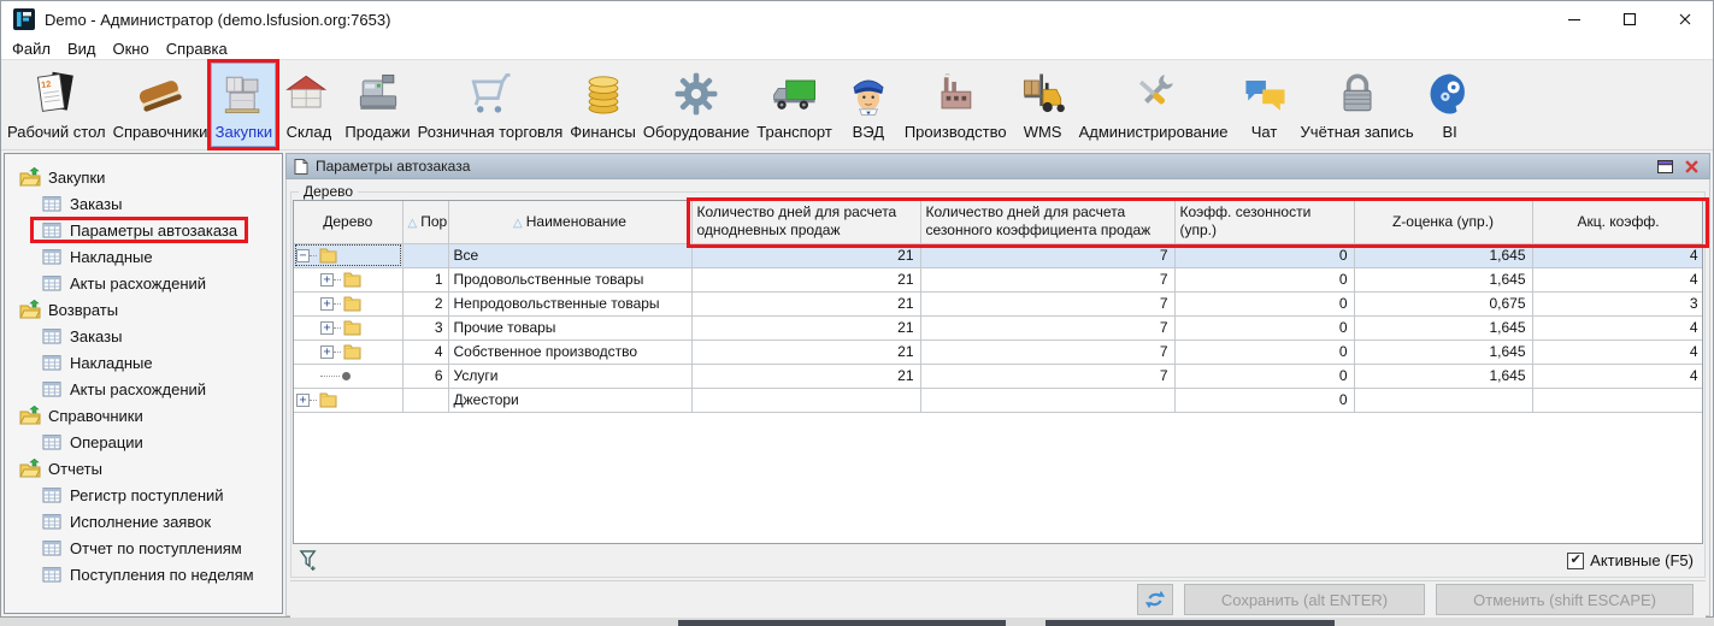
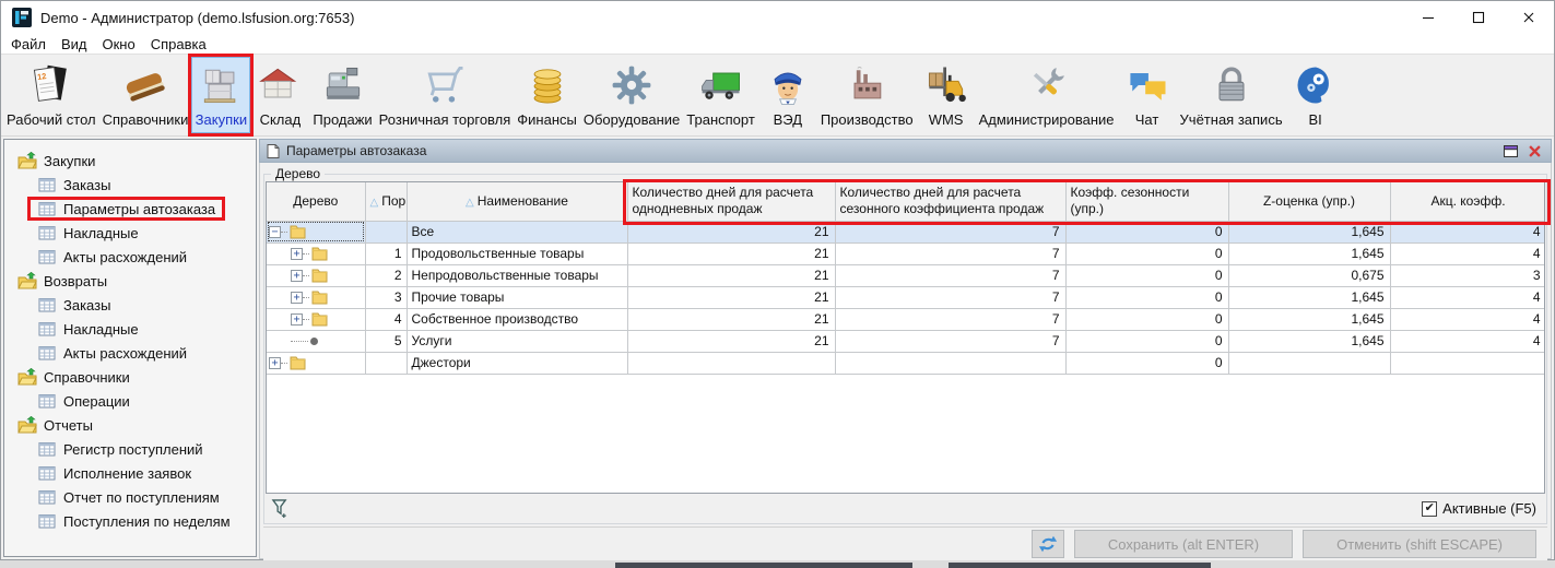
  Demo - Администратор (demo.lsfusion.org:7653)
  Файл
  Вид
  Окно
  Справка
  Рабочий стол
  Справочники
  Закупки
  Склад
  Продажи
  Розничная торговля
  Финансы
  Оборудование
  Транспорт
  ВЭД
  Производство
  WMS
  Администрирование
  Чат
  Учётная запись
  BI
  Закупки
  Заказы
  Параметры автозаказа
  Накладные
  Акты расхождений
  Возвраты
  Заказы
  Накладные
  Акты расхождений
  Справочники
  Операции
  Отчеты
  Регистр поступлений
  Исполнение заявок
  Отчет по поступлениям
  Поступления по неделям
  Параметры автозаказа
  Дерево
  Дерево	△ Пор	△ Наименование	Количество дней для расчета однодневных продаж	Количество дней для расчета сезонного коэффициента продаж	Коэфф. сезонности (упр.)	Z-оценка (упр.)	Акц. коэфф.
  −		Все	21	7	0	1,645	4
  +	1	Продовольственные товары	21	7	0	1,645	4
  +	2	Непродовольственные товары	21	7	0	0,675	3
  +	3	Прочие товары	21	7	0	1,645	4
  +	4	Собственное производство	21	7	0	1,645	4
- 	6	Услуги	21	7	0	1,645	4
+ 	5	Услуги	21	7	0	1,645	4
  +		Джестори			0
  ✔
  Активные (F5)
  Сохранить (alt ENTER)
  Отменить (shift ESCAPE)
